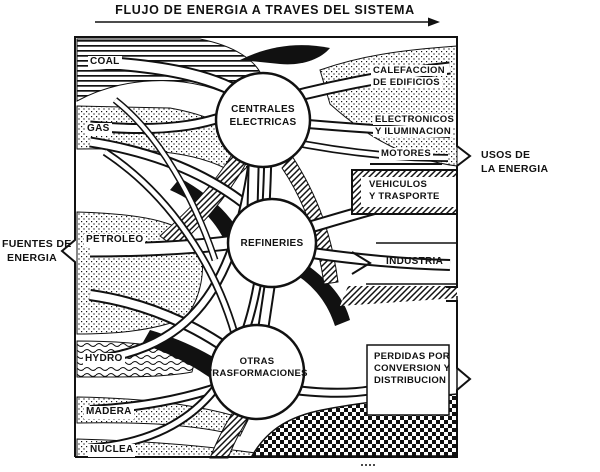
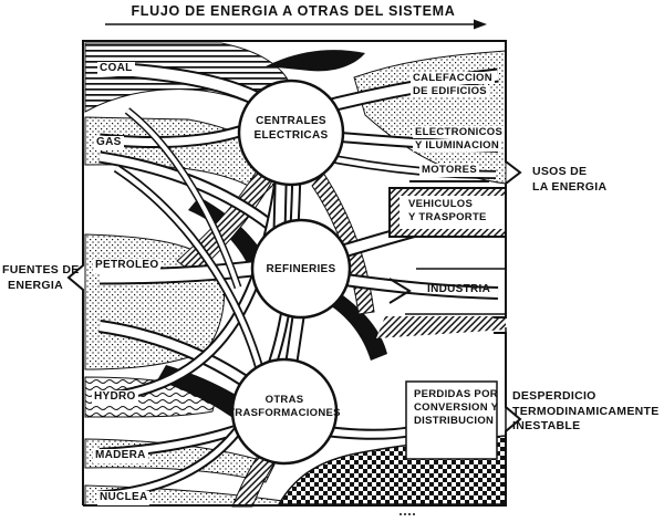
- FLUJO DE ENERGIA A TRAVES DEL SISTEMA
+ FLUJO DE ENERGIA A OTRAS DEL SISTEMA
  FUENTES DE
  ENERGIA
  USOS DE
  LA ENERGIA
+ DESPERDICIO
+ TERMODINAMICAMENTE
+ INESTABLE
  COAL
  GAS
  PETROLEO
  HYDRO
  MADERA
  NUCLEA
  CENTRALES
  ELECTRICAS
  REFINERIES
  OTRAS
  TRASFORMACIONES
  CALEFACCION
  DE EDIFICIOS
  ELECTRONICOS
  Y ILUMINACION
  MOTORES
  VEHICULOS
  Y TRASPORTE
  INDUSTRIA
  PERDIDAS POR
  CONVERSION Y
  DISTRIBUCION
